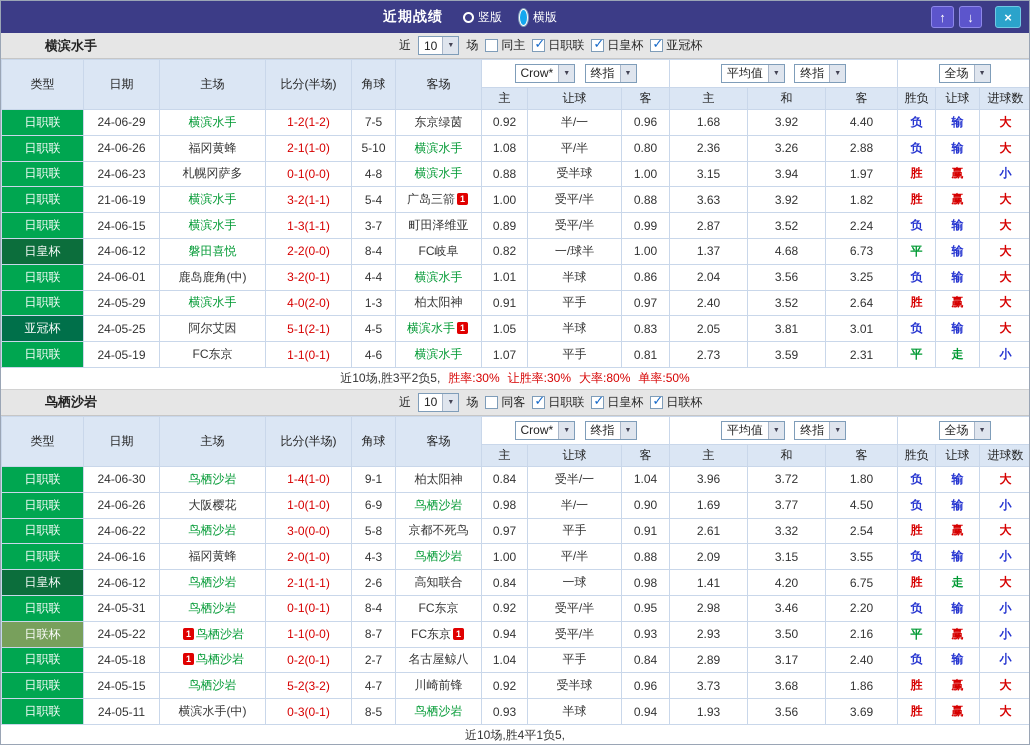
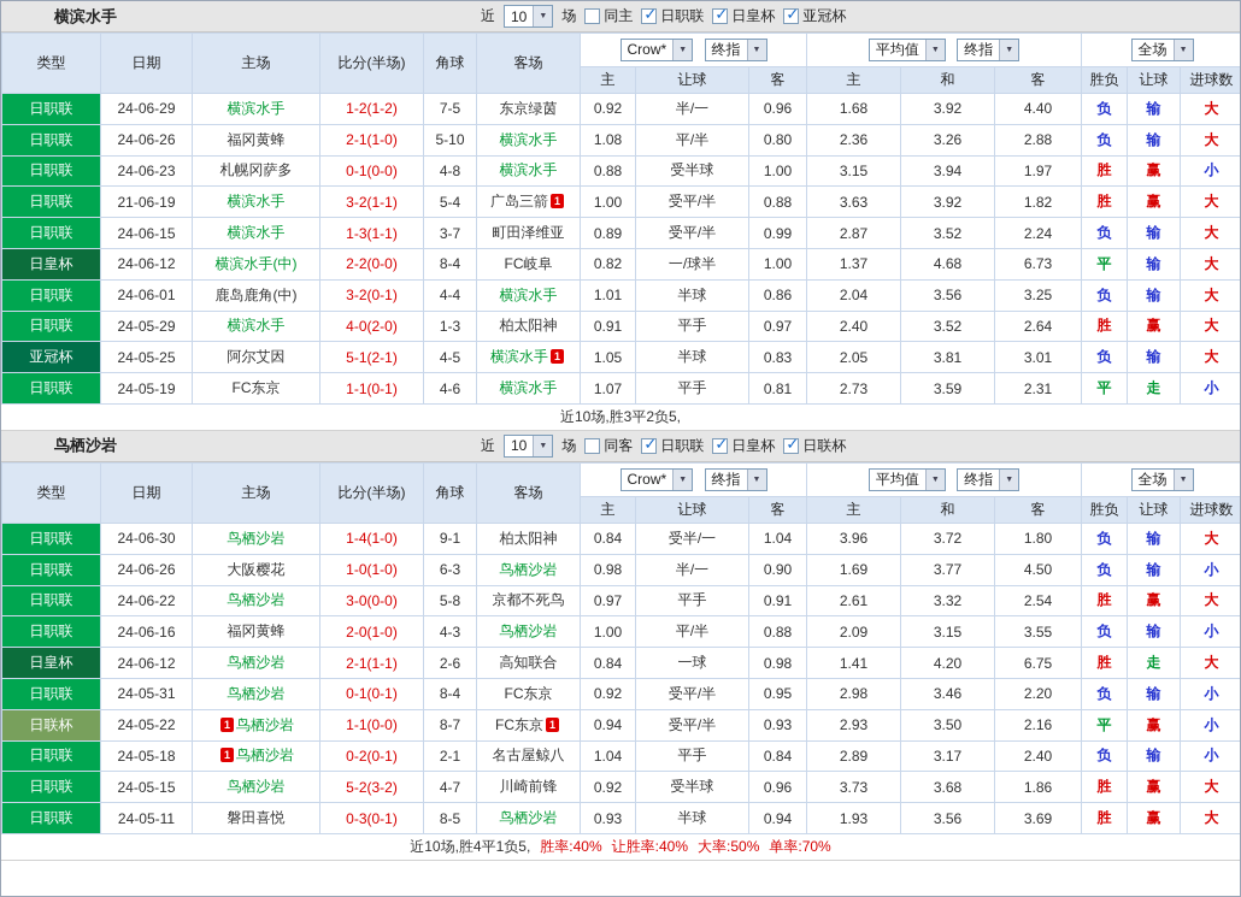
- 近期战绩
- 竖版
- 横版
- ↑
- ↓
- ×
  横滨水手
  近
  10
  场
  同主
  ✓
  日职联
  ✓
  日皇杯
  ✓
  亚冠杯
  类型	日期	主场	比分(半场)	角球	客场	Crow* 终指	平均值 终指	全场
  主	让球	客	主	和	客	胜负	让球	进球数
  日职联	24-06-29	横滨水手	1-2(1-2)	7-5	东京绿茵	0.92	半/一	0.96	1.68	3.92	4.40	负	输	大
  日职联	24-06-26	福冈黄蜂	2-1(1-0)	5-10	横滨水手	1.08	平/半	0.80	2.36	3.26	2.88	负	输	大
  日职联	24-06-23	札幌冈萨多	0-1(0-0)	4-8	横滨水手	0.88	受半球	1.00	3.15	3.94	1.97	胜	赢	小
  日职联	21-06-19	横滨水手	3-2(1-1)	5-4	广岛三箭 1	1.00	受平/半	0.88	3.63	3.92	1.82	胜	赢	大
  日职联	24-06-15	横滨水手	1-3(1-1)	3-7	町田泽维亚	0.89	受平/半	0.99	2.87	3.52	2.24	负	输	大
- 日皇杯	24-06-12	磐田喜悦	2-2(0-0)	8-4	FC岐阜	0.82	一/球半	1.00	1.37	4.68	6.73	平	输	大
+ 日皇杯	24-06-12	横滨水手(中)	2-2(0-0)	8-4	FC岐阜	0.82	一/球半	1.00	1.37	4.68	6.73	平	输	大
  日职联	24-06-01	鹿岛鹿角(中)	3-2(0-1)	4-4	横滨水手	1.01	半球	0.86	2.04	3.56	3.25	负	输	大
  日职联	24-05-29	横滨水手	4-0(2-0)	1-3	柏太阳神	0.91	平手	0.97	2.40	3.52	2.64	胜	赢	大
  亚冠杯	24-05-25	阿尔艾因	5-1(2-1)	4-5	横滨水手 1	1.05	半球	0.83	2.05	3.81	3.01	负	输	大
  日职联	24-05-19	FC东京	1-1(0-1)	4-6	横滨水手	1.07	平手	0.81	2.73	3.59	2.31	平	走	小
  近10场,胜3平2负5,
- 胜率:30% 让胜率:30% 大率:80% 单率:50%
  鸟栖沙岩
  近
  10
  场
  同客
  ✓
  日职联
  ✓
  日皇杯
  ✓
  日联杯
  类型	日期	主场	比分(半场)	角球	客场	Crow* 终指	平均值 终指	全场
  主	让球	客	主	和	客	胜负	让球	进球数
  日职联	24-06-30	鸟栖沙岩	1-4(1-0)	9-1	柏太阳神	0.84	受半/一	1.04	3.96	3.72	1.80	负	输	大
- 日职联	24-06-26	大阪樱花	1-0(1-0)	6-9	鸟栖沙岩	0.98	半/一	0.90	1.69	3.77	4.50	负	输	小
+ 日职联	24-06-26	大阪樱花	1-0(1-0)	6-3	鸟栖沙岩	0.98	半/一	0.90	1.69	3.77	4.50	负	输	小
  日职联	24-06-22	鸟栖沙岩	3-0(0-0)	5-8	京都不死鸟	0.97	平手	0.91	2.61	3.32	2.54	胜	赢	大
  日职联	24-06-16	福冈黄蜂	2-0(1-0)	4-3	鸟栖沙岩	1.00	平/半	0.88	2.09	3.15	3.55	负	输	小
  日皇杯	24-06-12	鸟栖沙岩	2-1(1-1)	2-6	高知联合	0.84	一球	0.98	1.41	4.20	6.75	胜	走	大
  日职联	24-05-31	鸟栖沙岩	0-1(0-1)	8-4	FC东京	0.92	受平/半	0.95	2.98	3.46	2.20	负	输	小
  日联杯	24-05-22	1 鸟栖沙岩	1-1(0-0)	8-7	FC东京 1	0.94	受平/半	0.93	2.93	3.50	2.16	平	赢	小
- 日职联	24-05-18	1 鸟栖沙岩	0-2(0-1)	2-7	名古屋鲸八	1.04	平手	0.84	2.89	3.17	2.40	负	输	小
+ 日职联	24-05-18	1 鸟栖沙岩	0-2(0-1)	2-1	名古屋鲸八	1.04	平手	0.84	2.89	3.17	2.40	负	输	小
  日职联	24-05-15	鸟栖沙岩	5-2(3-2)	4-7	川崎前锋	0.92	受半球	0.96	3.73	3.68	1.86	胜	赢	大
- 日职联	24-05-11	横滨水手(中)	0-3(0-1)	8-5	鸟栖沙岩	0.93	半球	0.94	1.93	3.56	3.69	胜	赢	大
+ 日职联	24-05-11	磐田喜悦	0-3(0-1)	8-5	鸟栖沙岩	0.93	半球	0.94	1.93	3.56	3.69	胜	赢	大
  近10场,胜4平1负5,
+ 胜率:40% 让胜率:40% 大率:50% 单率:70%
